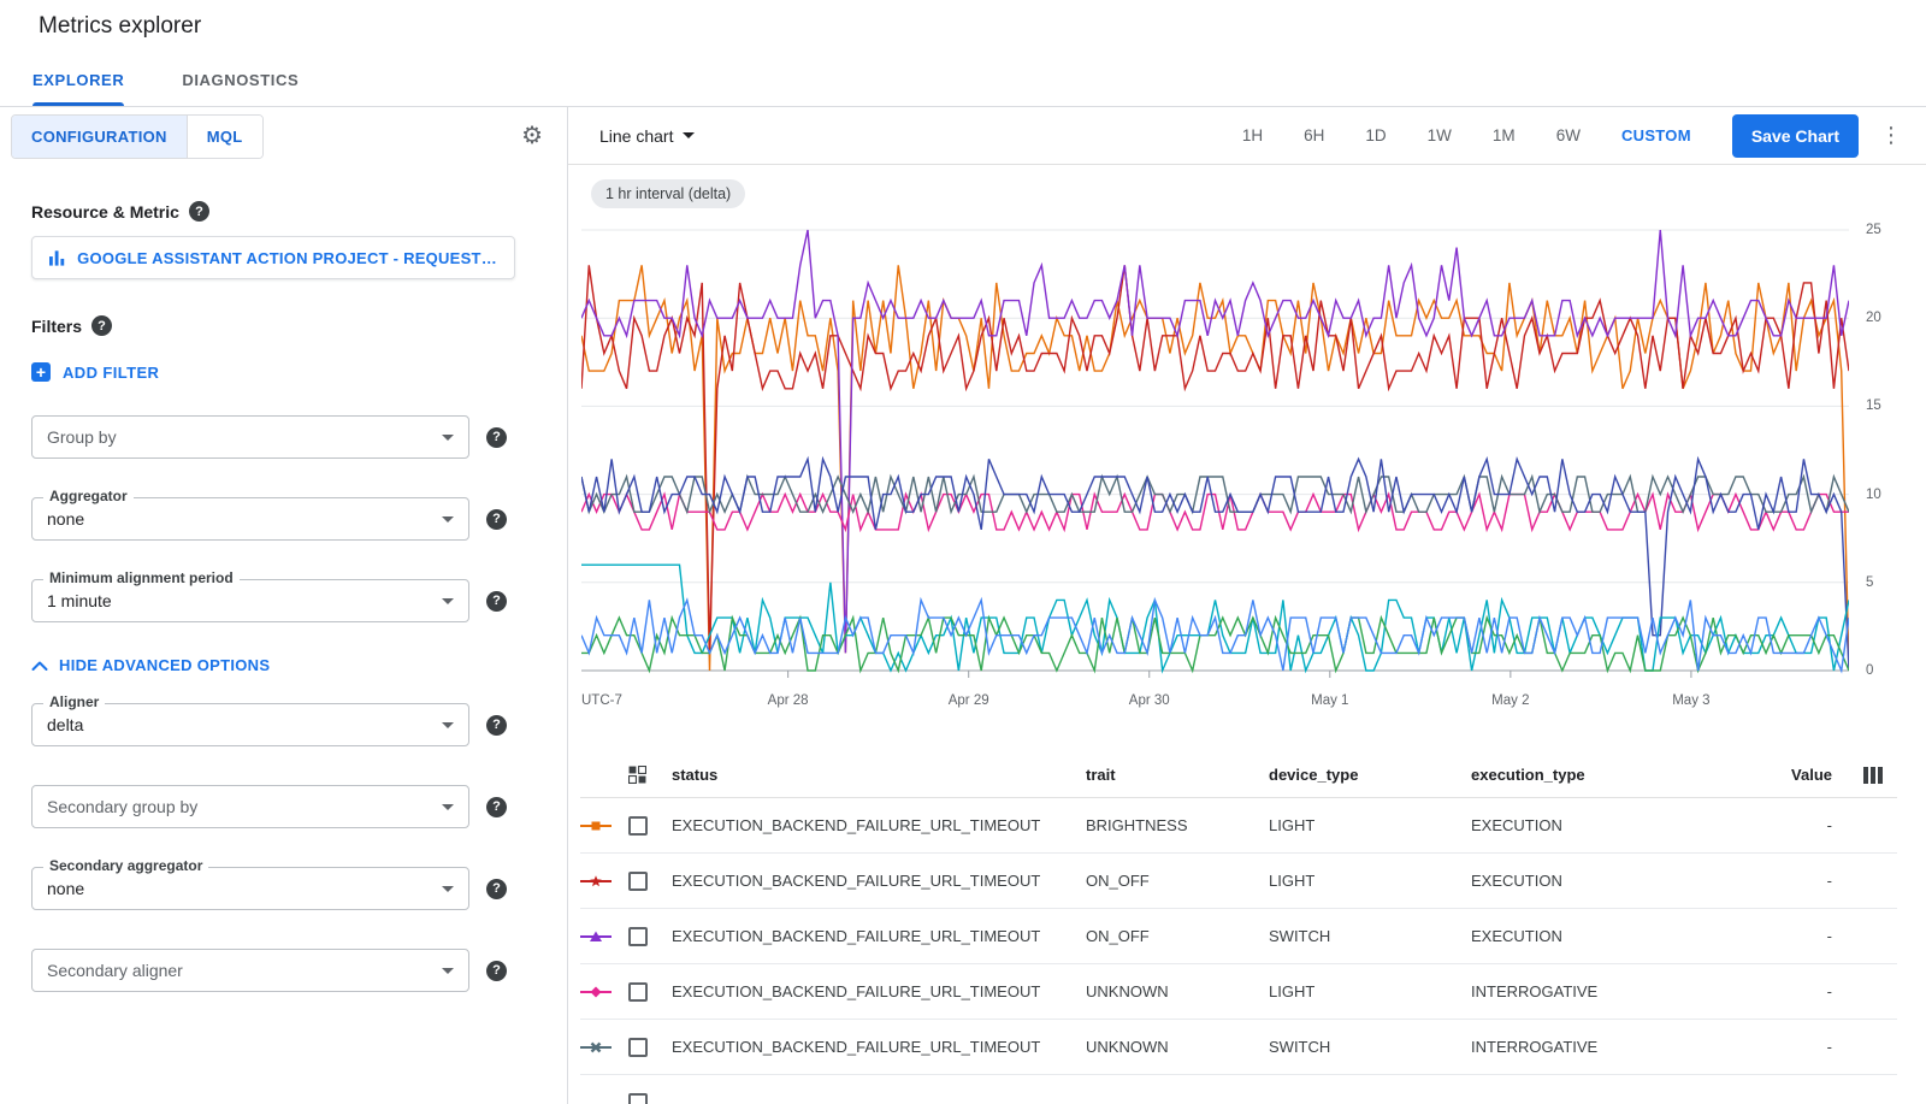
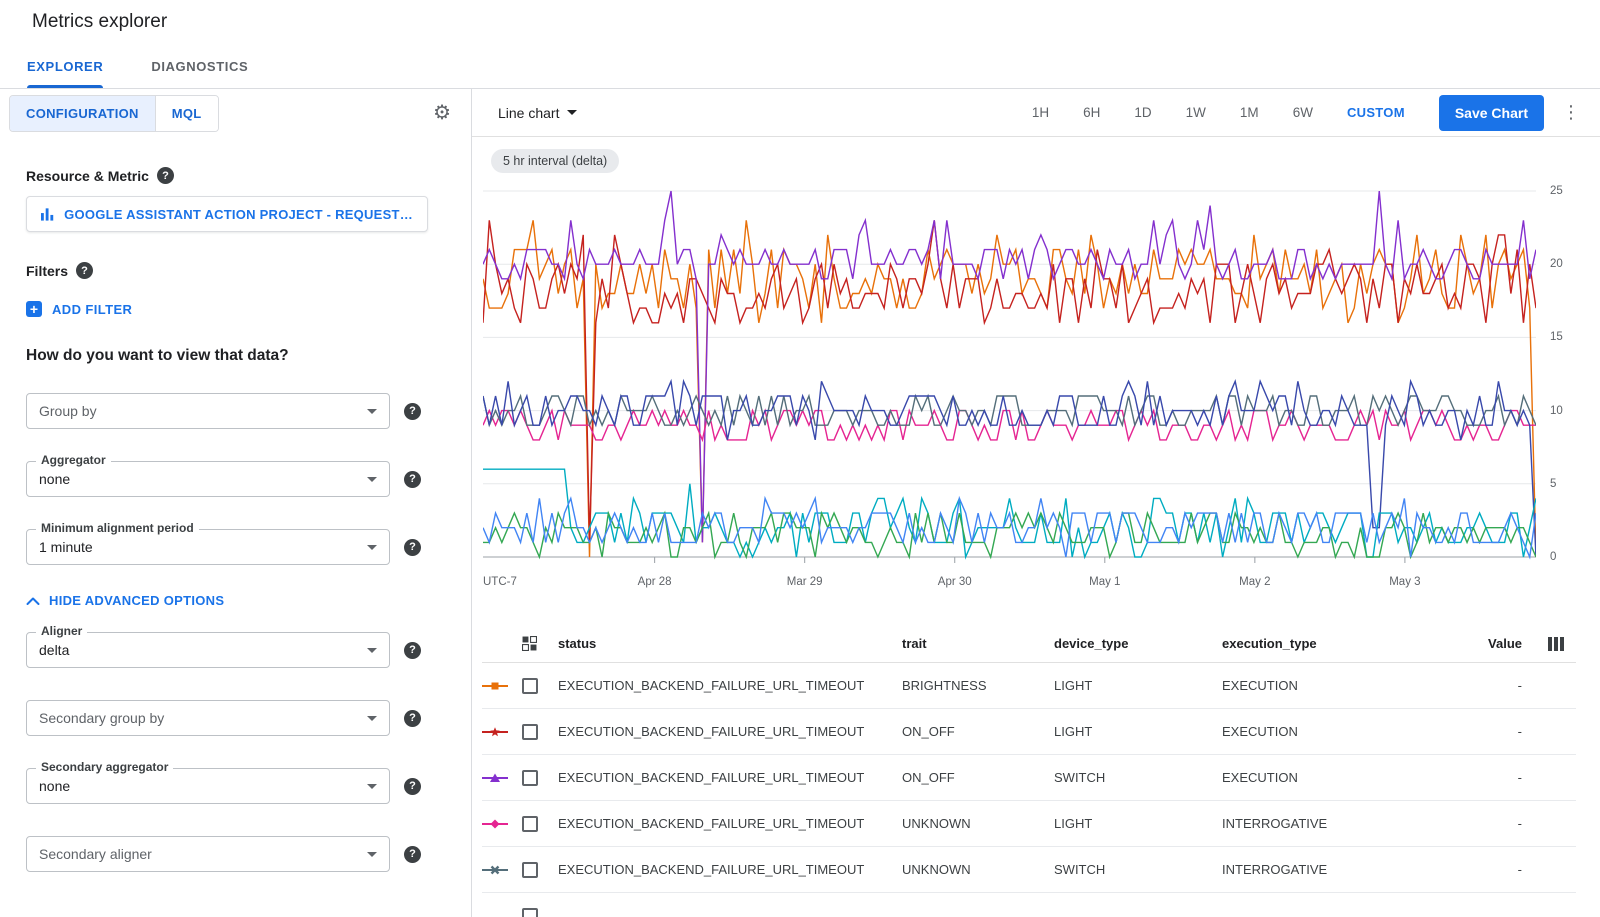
  Metrics explorer
  EXPLORER
  DIAGNOSTICS
  CONFIGURATION
  MQL
  ⚙︎
  Resource & Metric
  ?
  GOOGLE ASSISTANT ACTION PROJECT - REQUEST C
  Filters
  ?
  +
  ADD FILTER
+ How do you want to view that data?
  Group by
  ?
  Aggregator
  none
  ?
  Minimum alignment period
  1 minute
  ?
  HIDE ADVANCED OPTIONS
  Aligner
  delta
  ?
  Secondary group by
  ?
  Secondary aggregator
  none
  ?
  Secondary aligner
  ?
  Line chart
  1H
  6H
  1D
  1W
  1M
  6W
  CUSTOM
  Save Chart
  ⋮
- 1 hr interval (delta)
+ 5 hr interval (delta)
  0
  5
  10
  15
  20
  25
  UTC-7
  Apr 28
- Apr 29
+ Mar 29
  Apr 30
  May 1
  May 2
  May 3
  status
  trait
  device_type
  execution_type
  Value
  EXECUTION_BACKEND_FAILURE_URL_TIMEOUT
  BRIGHTNESS
  LIGHT
  EXECUTION
  -
  EXECUTION_BACKEND_FAILURE_URL_TIMEOUT
  ON_OFF
  LIGHT
  EXECUTION
  -
  EXECUTION_BACKEND_FAILURE_URL_TIMEOUT
  ON_OFF
  SWITCH
  EXECUTION
  -
  EXECUTION_BACKEND_FAILURE_URL_TIMEOUT
  UNKNOWN
  LIGHT
  INTERROGATIVE
  -
  EXECUTION_BACKEND_FAILURE_URL_TIMEOUT
  UNKNOWN
  SWITCH
  INTERROGATIVE
  -
